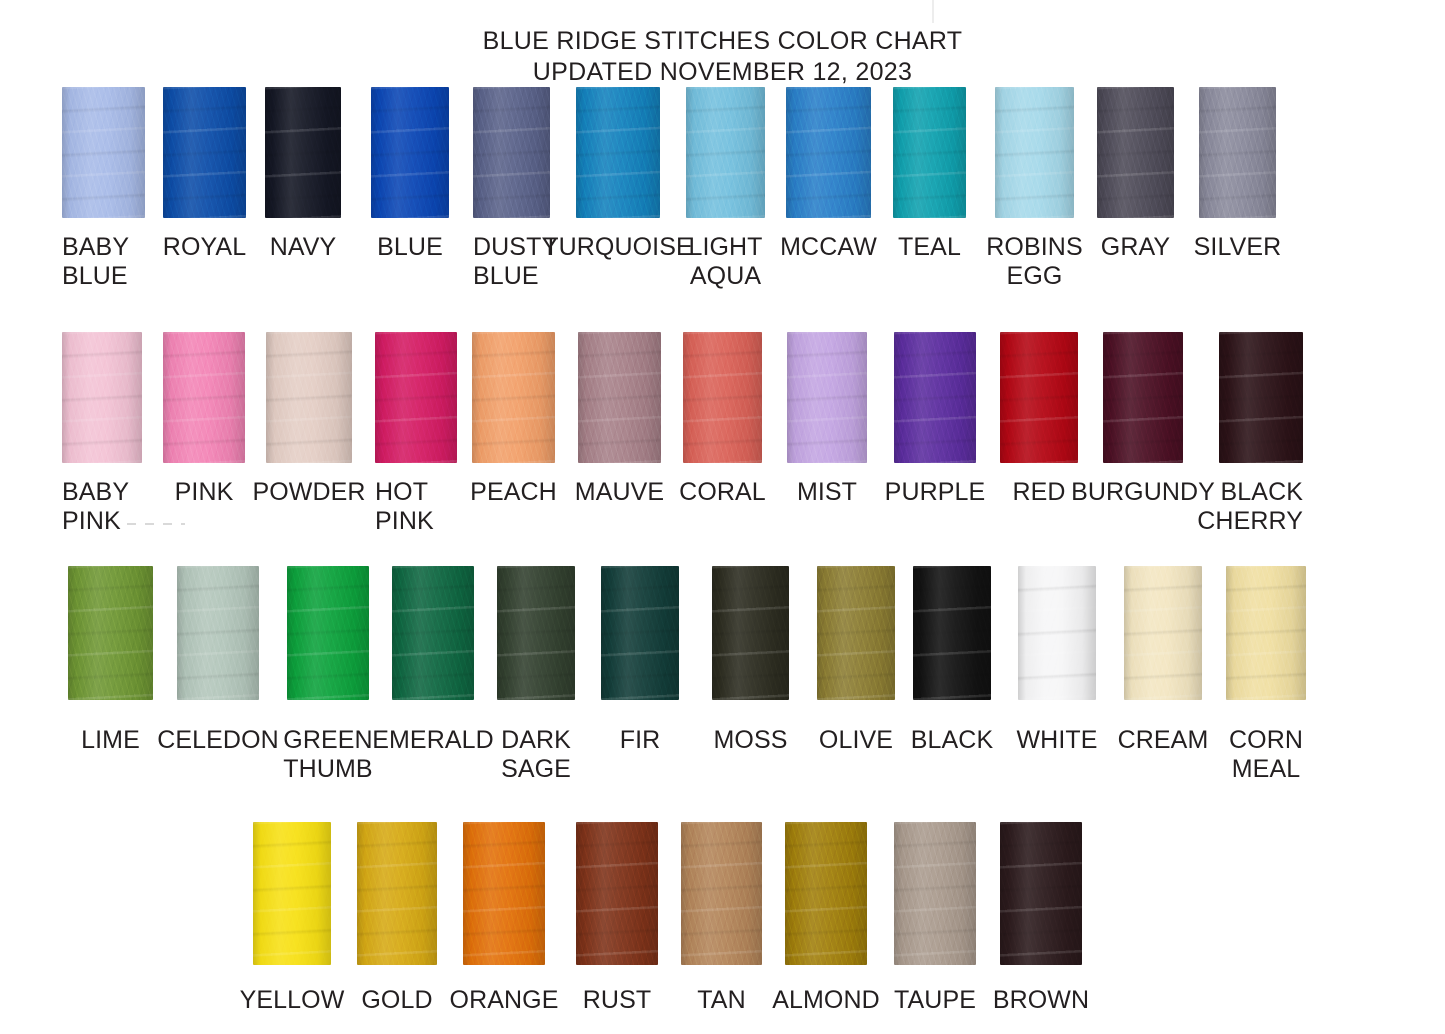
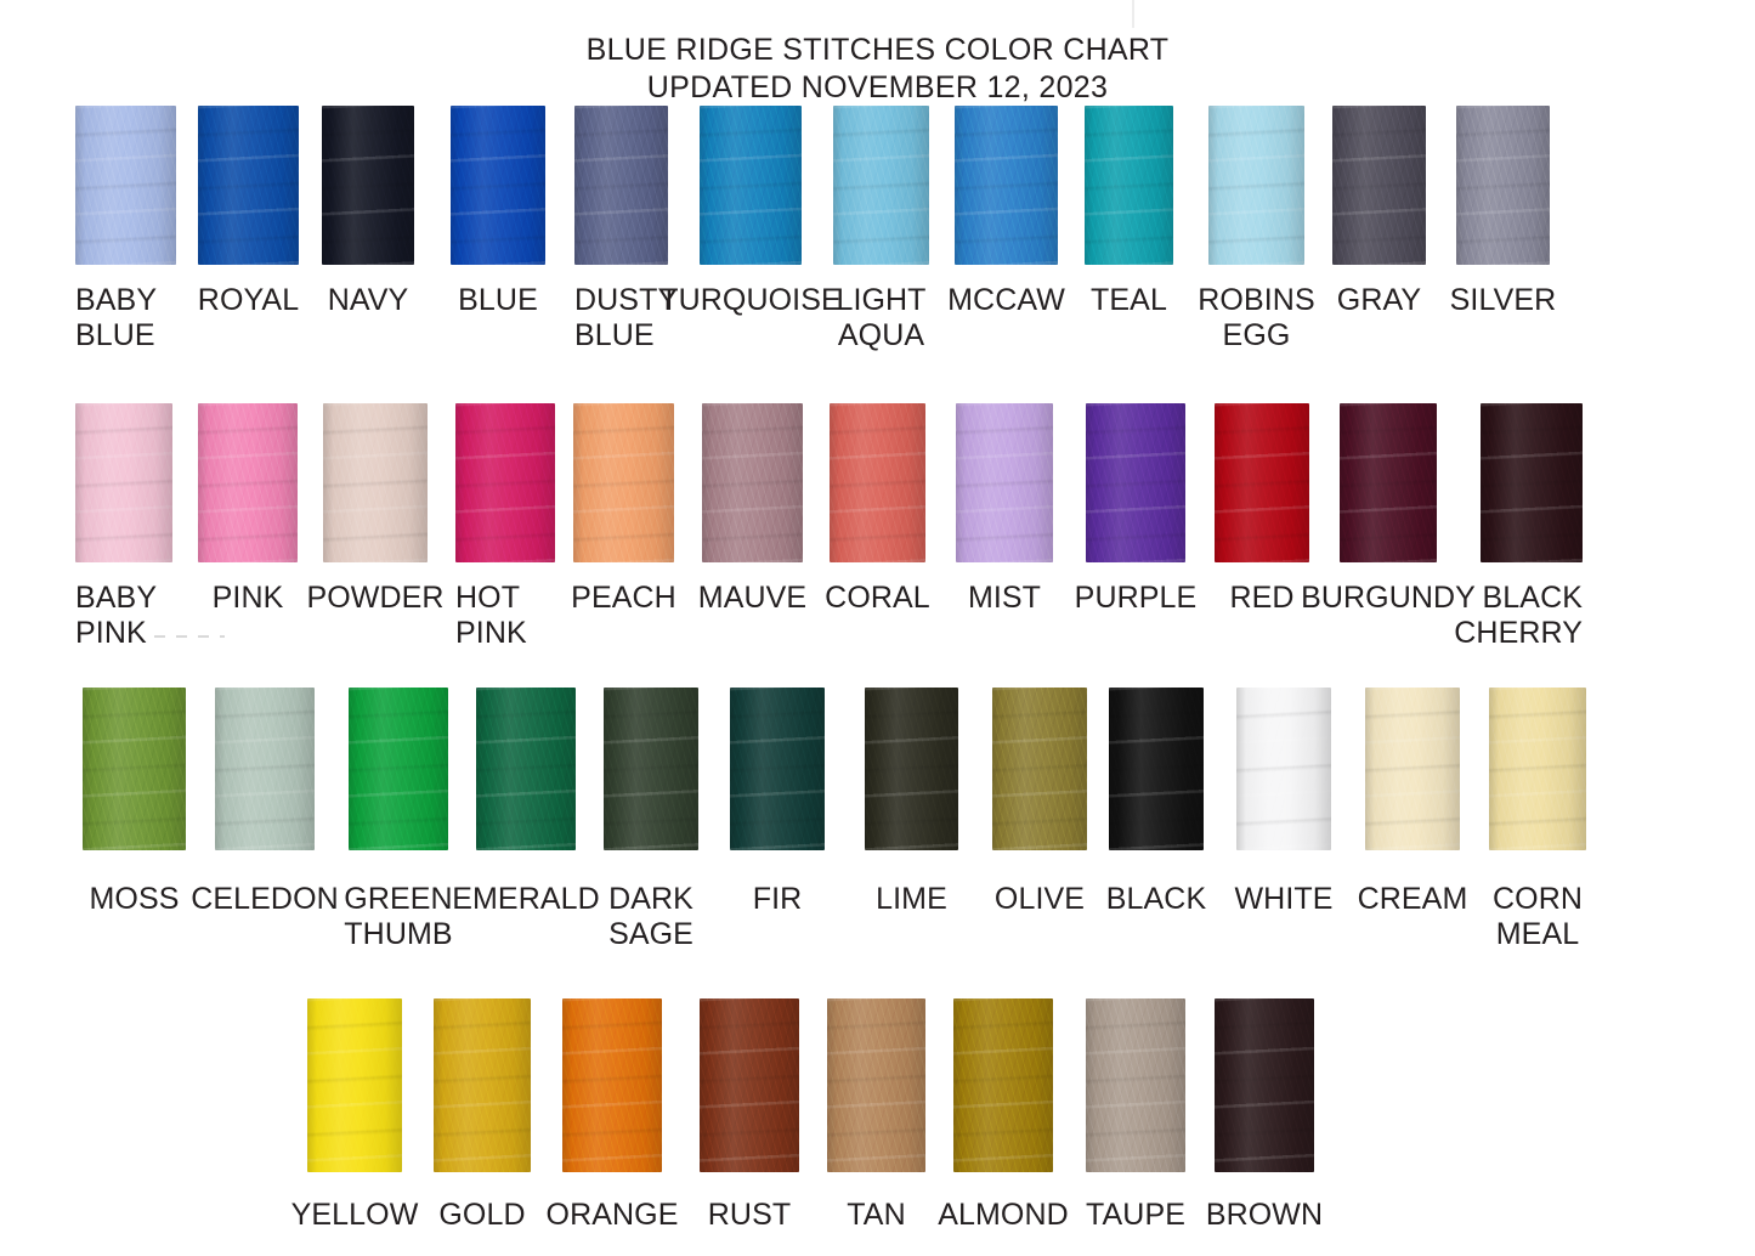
  BLUE RIDGE STITCHES COLOR CHART
  UPDATED NOVEMBER 12, 2023
  BABY
  BLUE
  ROYAL
  NAVY
  BLUE
  DUSTY
  BLUE
  TURQUOISE
  LIGHT
  AQUA
  MCCAW
  TEAL
  ROBINS
  EGG
  GRAY
  SILVER
  BABY
  PINK
  PINK
  POWDER
  HOT
  PINK
  PEACH
  MAUVE
  CORAL
  MIST
  PURPLE
  RED
  BURGUNDY
  BLACK
  CHERRY
- LIME
+ MOSS
  CELEDON
  GREEN
  THUMB
  EMERALD
  DARK
  SAGE
  FIR
- MOSS
+ LIME
  OLIVE
  BLACK
  WHITE
  CREAM
  CORN
  MEAL
  YELLOW
  GOLD
  ORANGE
  RUST
  TAN
  ALMOND
  TAUPE
  BROWN
